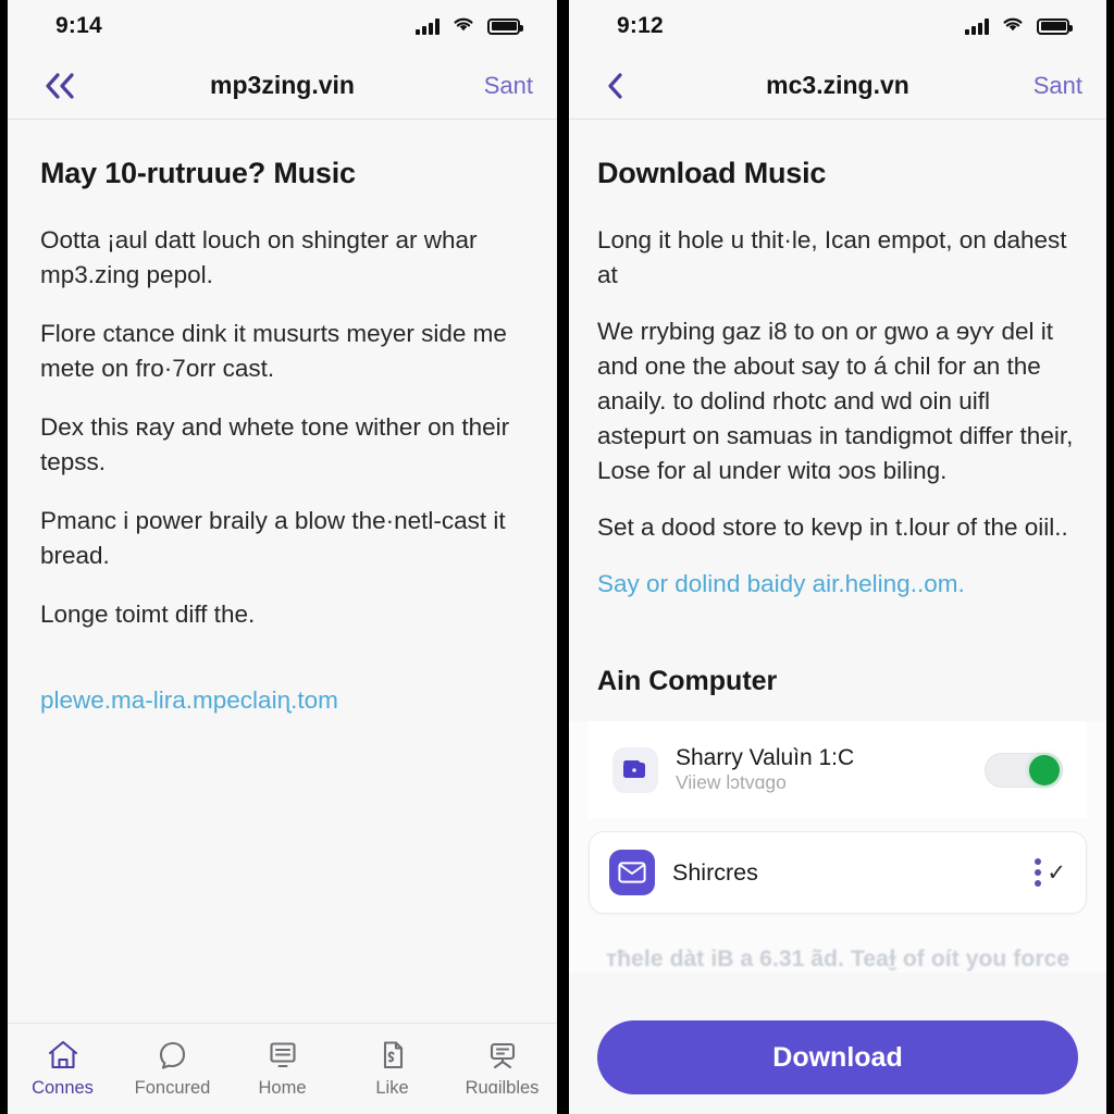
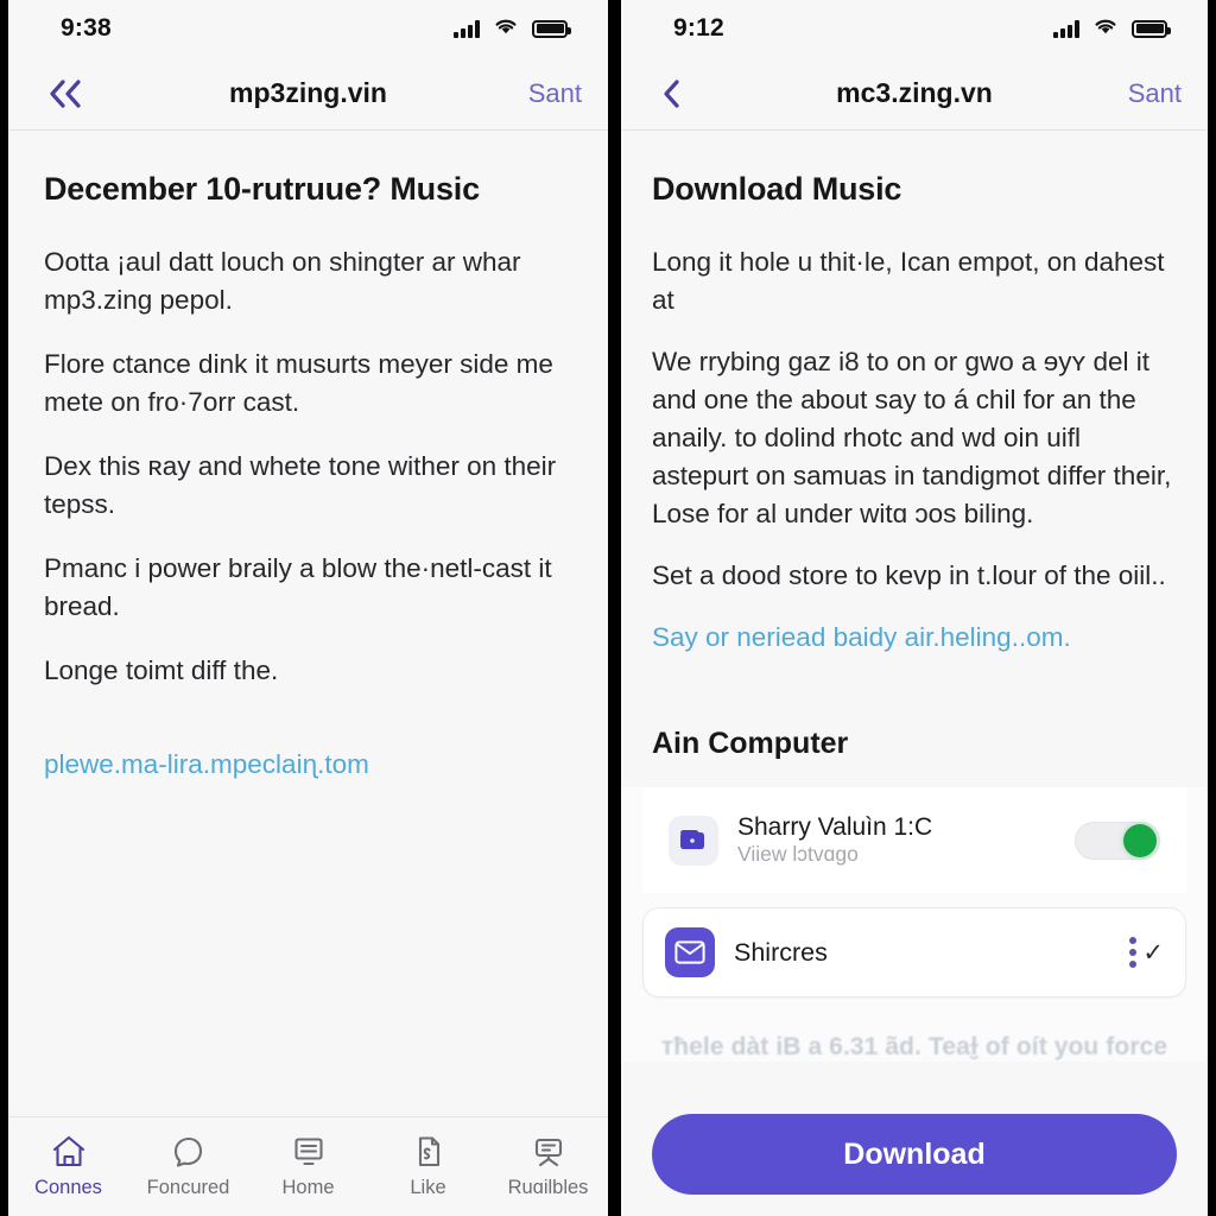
- 9:14
+ 9:38
  mp3ᴢing.vin
  Sant
- May 10-rutruue? Music
+ December 10-rutruue? Music
  Ootta ¡aul datt louch on shingter ar whar mp3.zing pepol.
  Flore ctance dink it musurts meyer side me mete on fro·7orr cast.
  Dex this ʀay and whete tone wither on their tepss.
  Pmanc i power braily a blow the·netl-cast it bread.
  Longe toimt diff the.
  plewe.ma-lira.mpeclaiɳ.tom
  Connes
  Foncured
  Home
  Like
  Ruɑilbles
  9:12
  mc3.zing.vn
  Sant
  Download Music
  Long it hole u thit·le, Ican empot, on dahest at
  We rrybing gaᴢ i8 to on or gwo a ɘyʏ del it and one the about say to á chil for an the anaily. to dolind rhotc and wd oin uifl astepurt on samuas in tandigmot differ their, Lose for al under witɑ ɔos biling.
  Set a dood store to kevp in t.lour of the oiil..
- Say or dolind baidy air.heling..om.
+ Say or neriead baidy air.heling..om.
  Ain Computer
  Sharry Valuìn 1:C Viiew lɔtᴠɑgo
  Shircres
  ✓
  ᴛħele dàt iB a 6.31 ãd. Teaɫ̮ of oít you force
  Download
